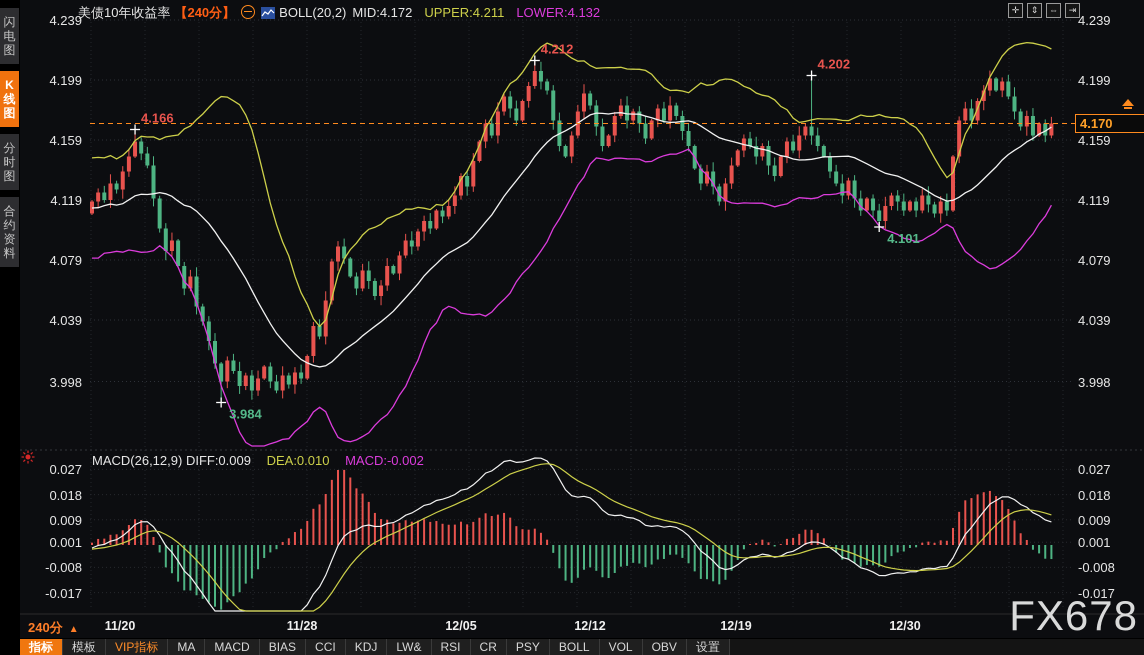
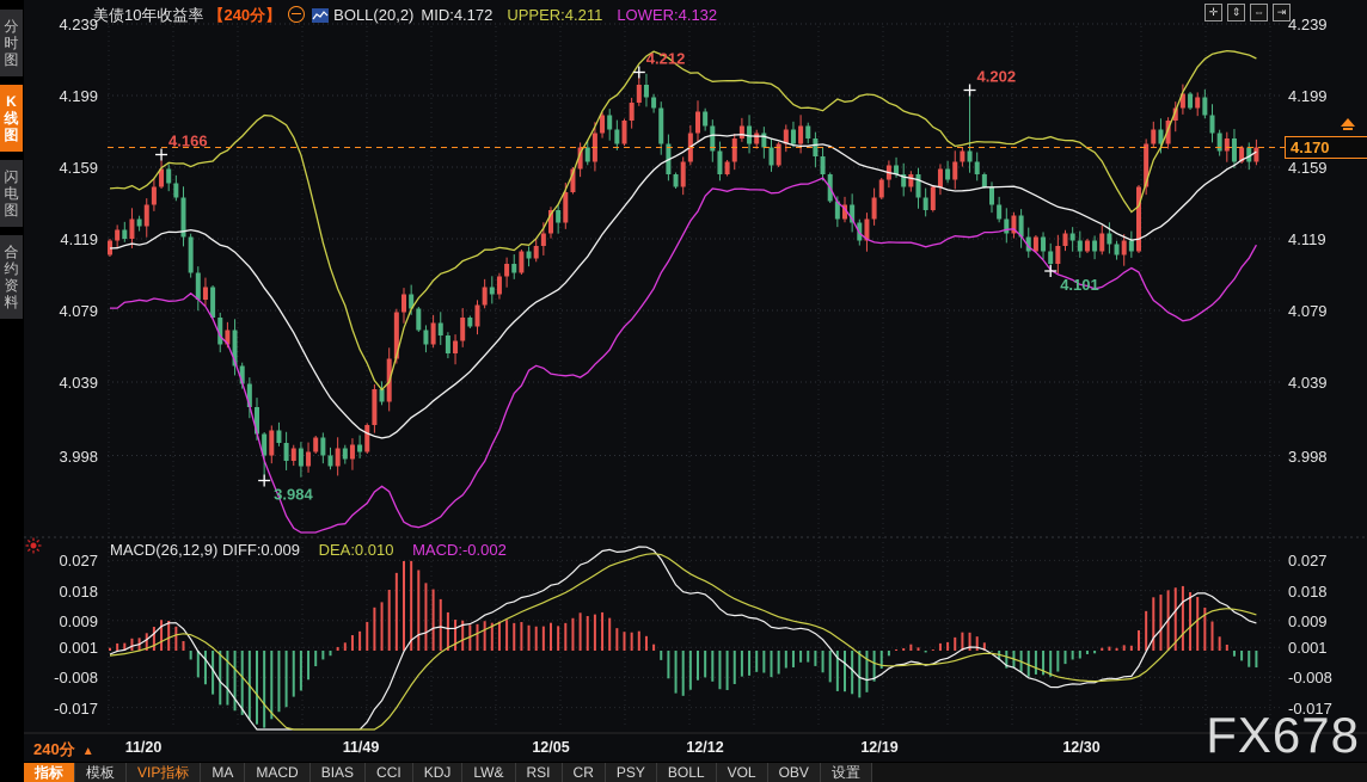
  4.166
  3.984
  4.212
  4.202
  4.101
- 闪电图
+ 分时图
  K线图
- 分时图
+ 闪电图
  合约资料
  美债10年收益率 【240分】 BOLL(20,2) MID:4.172 UPPER:4.211 LOWER:4.132
  ✛
  ⇕
  ⇔
  ⇥
  4.239
  4.239
  4.199
  4.199
  4.159
  4.159
  4.119
  4.119
  4.079
  4.079
  4.039
  4.039
  3.998
  3.998
  0.027
  0.027
  0.018
  0.018
  0.009
  0.009
  0.001
  0.001
  -0.008
  -0.008
  -0.017
  -0.017
  4.170
  MACD(26,12,9) DIFF:0.009 DEA:0.010 MACD:-0.002
  240分 ▲
  11/20
- 11/28
+ 11/49
  12/05
  12/12
  12/19
  12/30
  指标
  模板
  VIP指标
  MA
  MACD
  BIAS
  CCI
  KDJ
  LW&
  RSI
  CR
  PSY
  BOLL
  VOL
  OBV
  设置
  FX678
